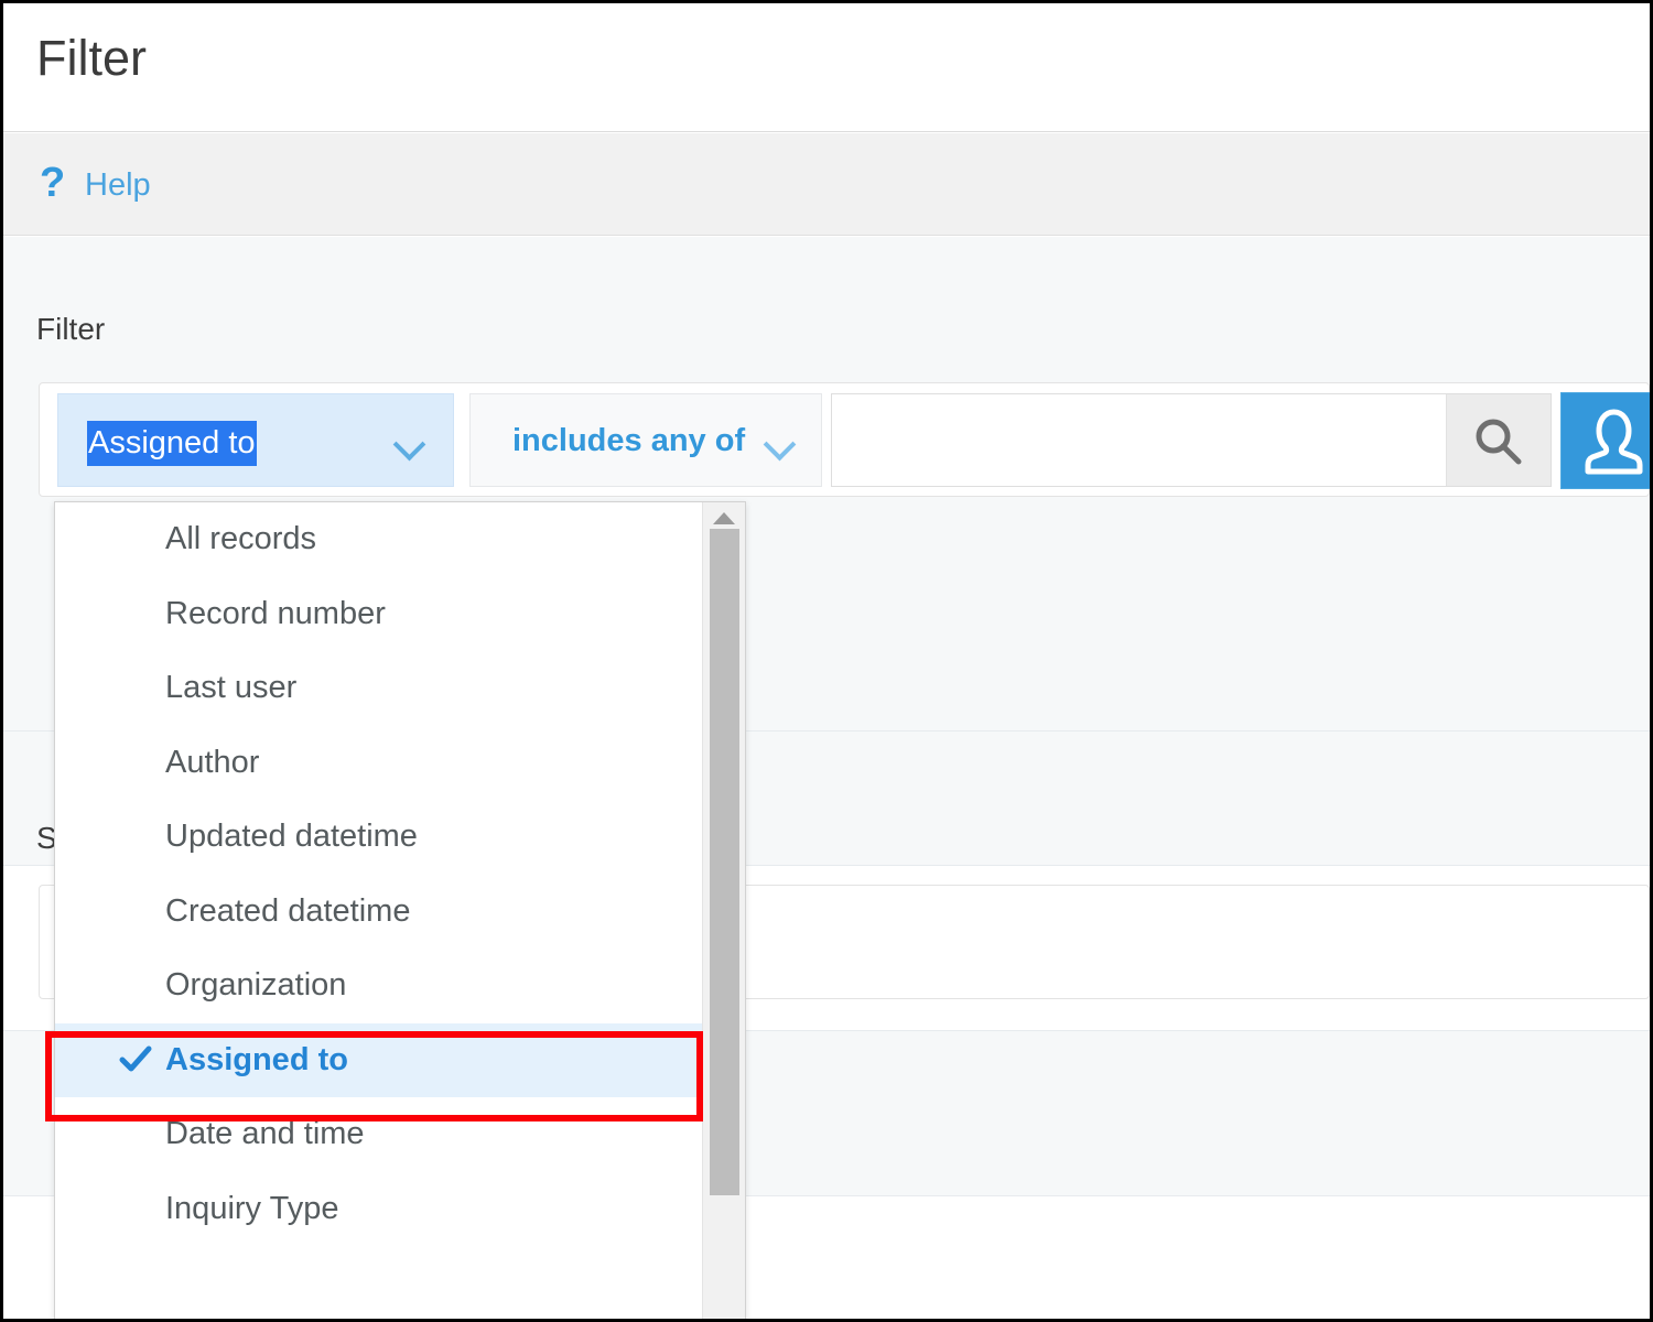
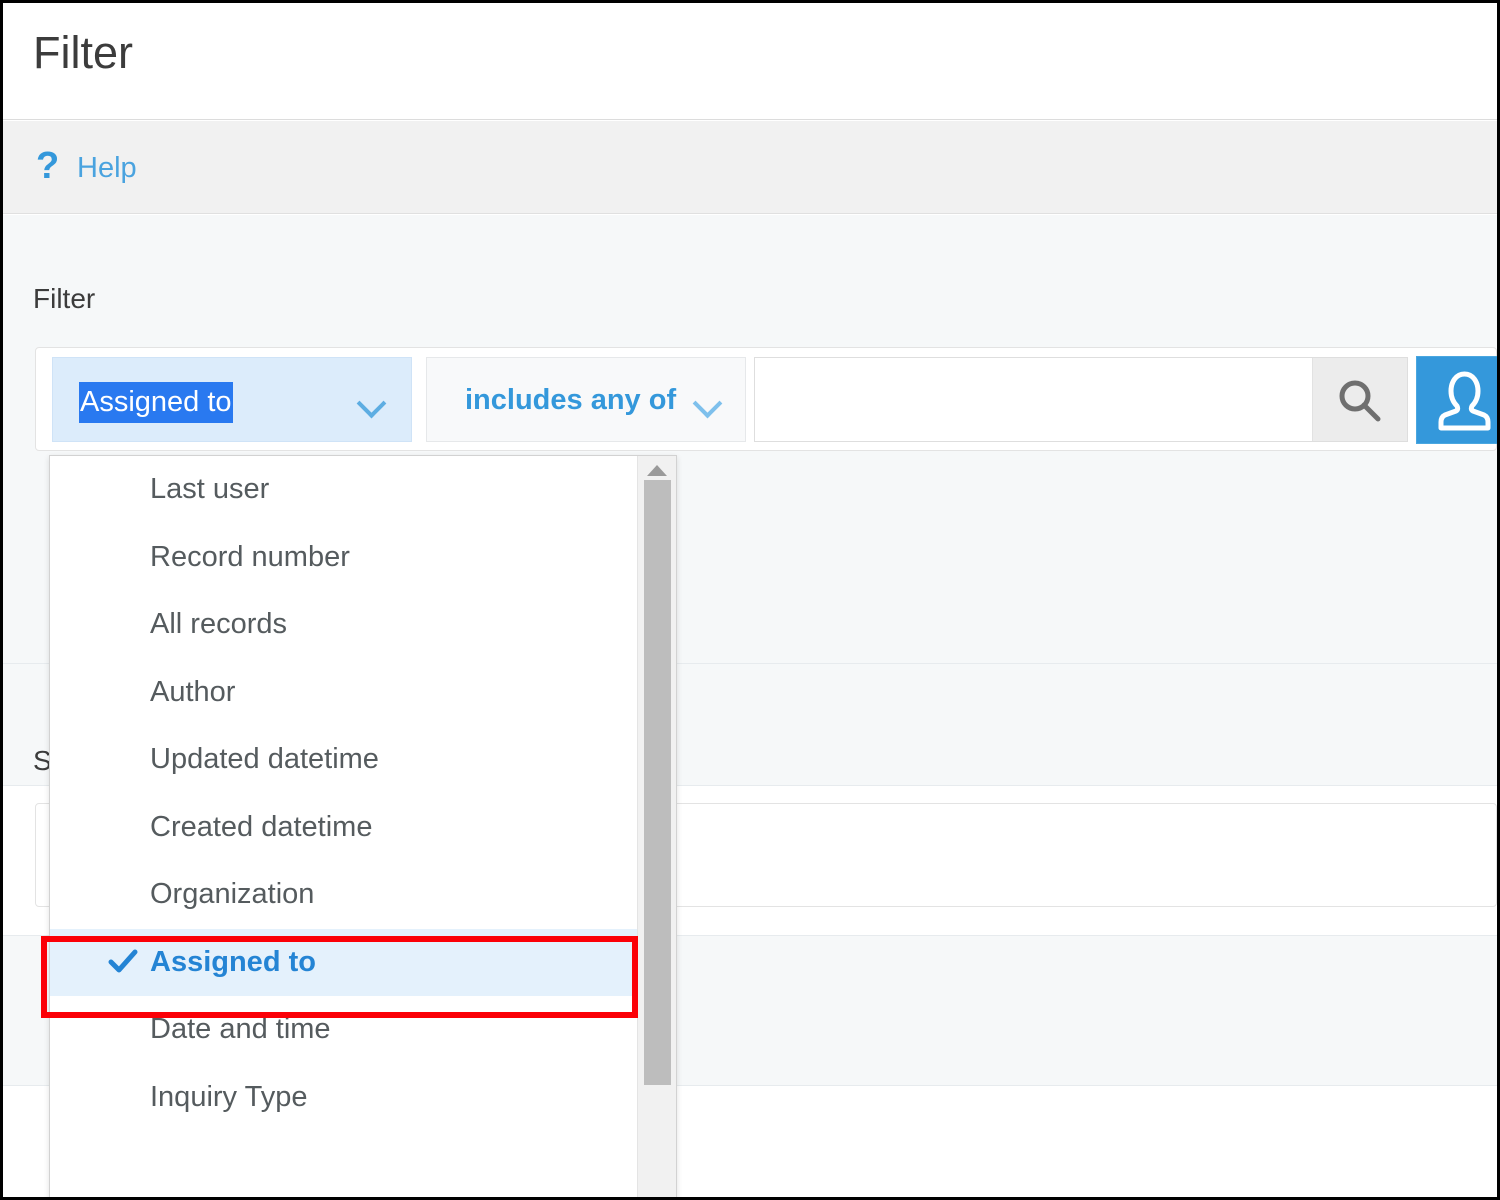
  Filter
  ?
  Help
  S
  Filter
  Assigned to
  includes any of
- All records
+ Last user
  Record number
- Last user
+ All records
  Author
  Updated datetime
  Created datetime
  Organization
  Assigned to
  Date and time
  Inquiry Type
